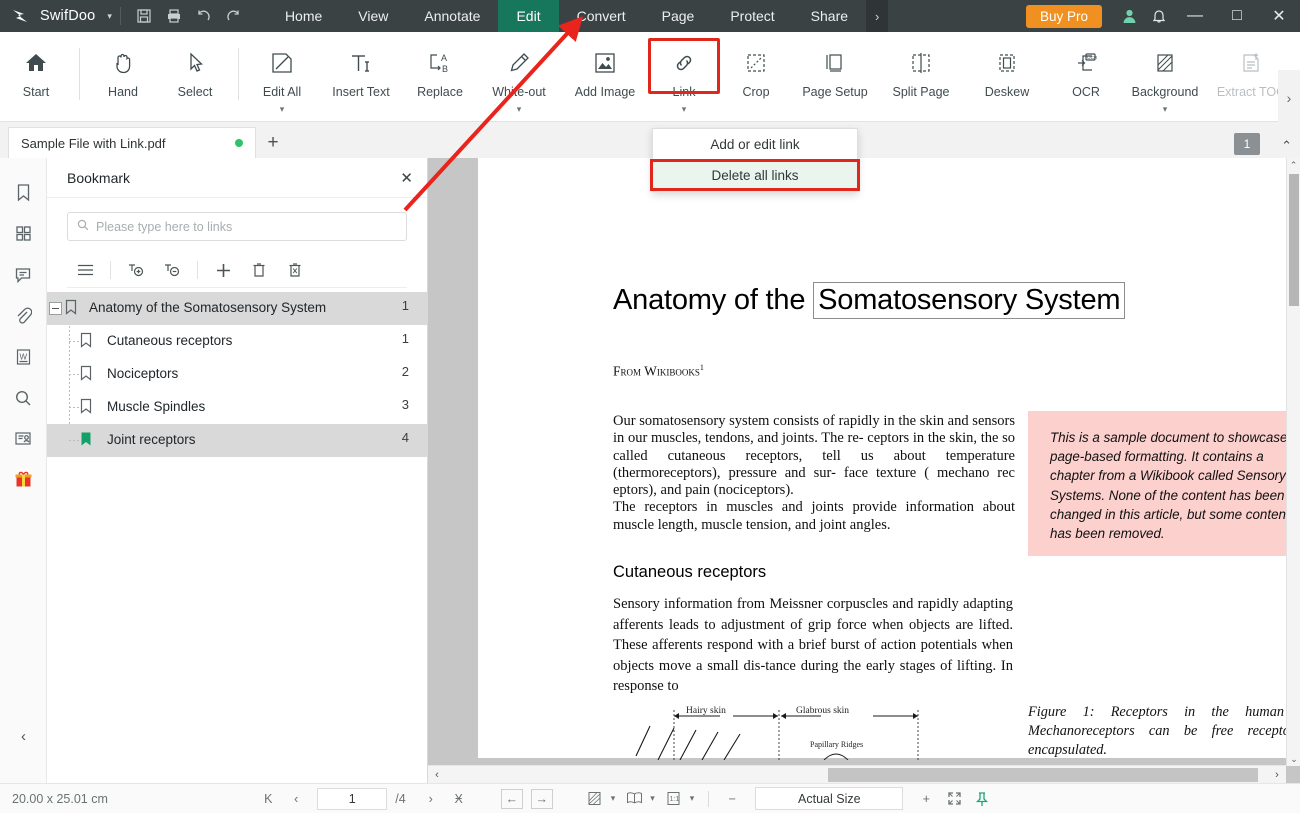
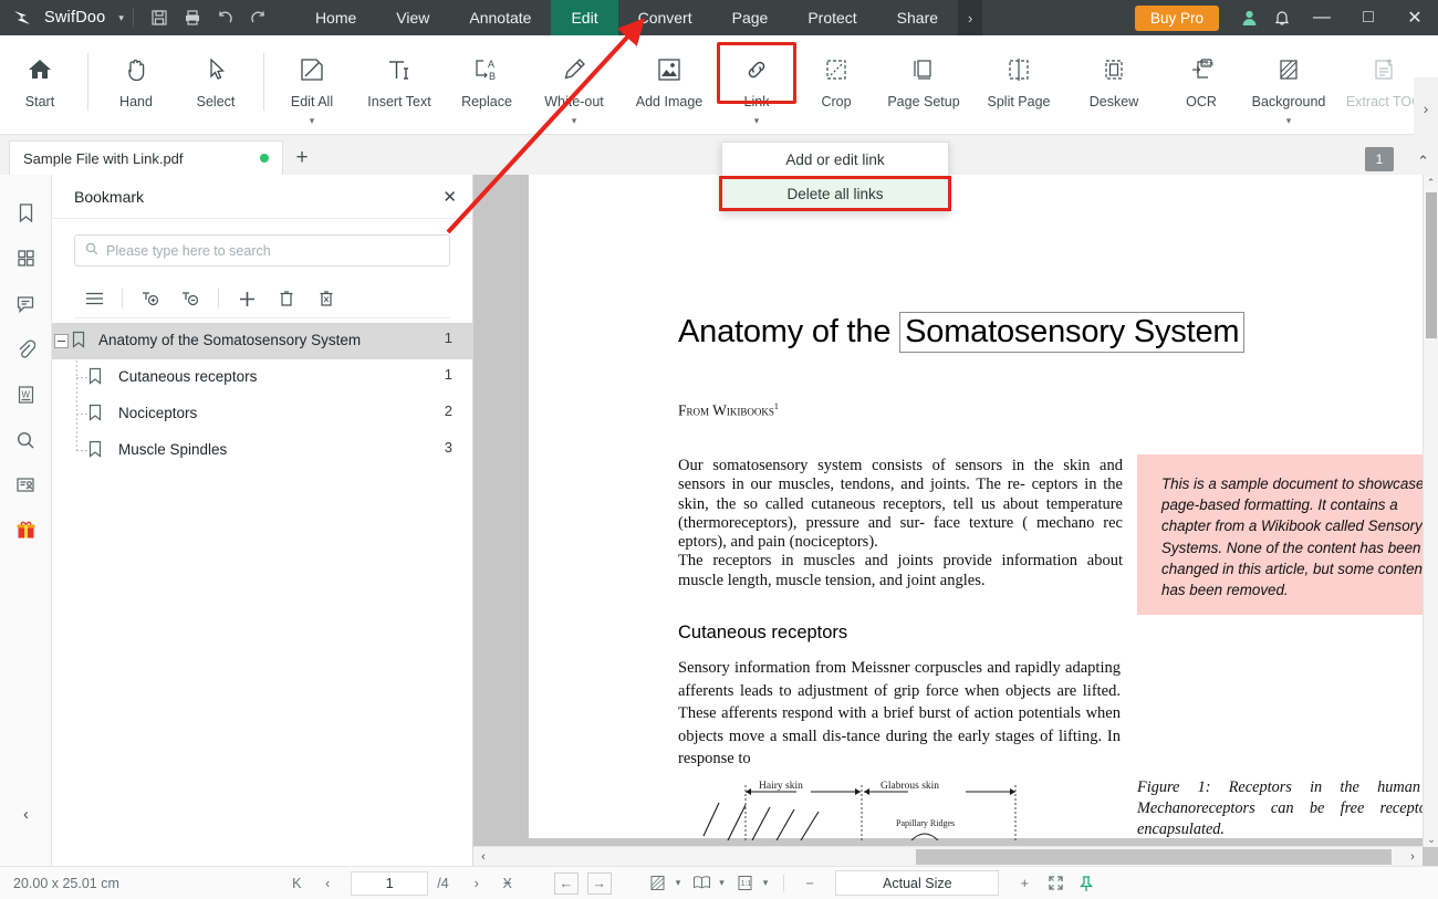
  SwifDoo
  ▾
  Home
  View
  Annotate
  Edit
  Convert
  Page
  Protect
  Share
  ›
  Buy Pro
  —
  □
  ✕
  Start
  Hand
  Select
  Edit All
  ▾
  Insert Text
  A
  B
  Replace
  Whe-out
  ▾
  Add Image
  Link
  ▾
  Crop
  Page Setup
  Split Page
  Deskew
  OCR
  Background
  ▾
  Extract TO
  ›
  Sample File with Link.pdf
  +
  1
  ⌃
  W
  ‹
  Bookmark
  ✕
- Please type here to links
+ Please type here to search
  Anatomy of the Somatosensory System
  1
  Cutaneous receptors
  1
  Nociceptors
  2
  Muscle Spindles
  3
- Joint receptors
- 4
  Anatomy of the Somatosensory System
  From Wikibooks1
- Our somatosensory system consists of rapidly in the skin and sensors in our muscles, tendons, and joints. The re- ceptors in the skin, the so called cutaneous receptors, tell us about temperature (thermoreceptors), pressure and sur- face texture ( mechano rec eptors), and pain (nociceptors).
+ Our somatosensory system consists of sensors in the skin and sensors in our muscles, tendons, and joints. The re- ceptors in the skin, the so called cutaneous receptors, tell us about temperature (thermoreceptors), pressure and sur- face texture ( mechano rec eptors), and pain (nociceptors).
  The receptors in muscles and joints provide information about muscle length, muscle tension, and joint angles.
  Cutaneous receptors
  Sensory information from Meissner corpuscles and rapidly adapting afferents leads to adjustment of grip force when objects are lifted. These afferents respond with a brief burst of action potentials when objects move a small dis-tance during the early stages of lifting. In response to
  This is a sample document to showcase page-based formatting. It contains a chapter from a Wikibook called Sensory Systems. None of the content has been changed in this article, but some conten has been removed.
  Hairy skin
  Glabrous skin
  Papillary Ridges
  Figure 1: Receptors in the human Mechanoreceptors can be free recept encapsulated.
  ⌃
  ⌄
  ‹
  ›
  Add or edit link
  Delete all links
  20.00 x 25.01 cm
  K
  ‹
  1
  /4
  ›
  Ӿ
  ←
  →
  ▾
  ▾
  ▾
  −
  Actual Size
  +
